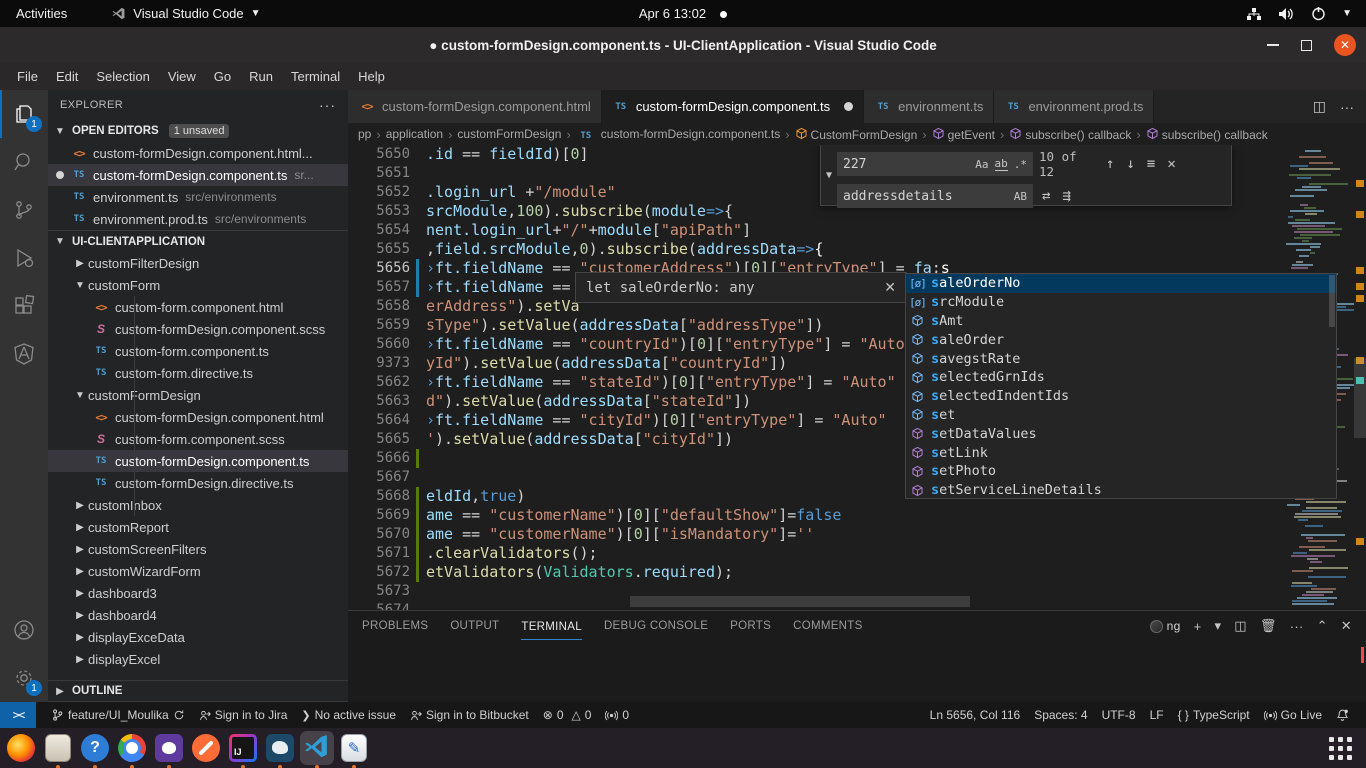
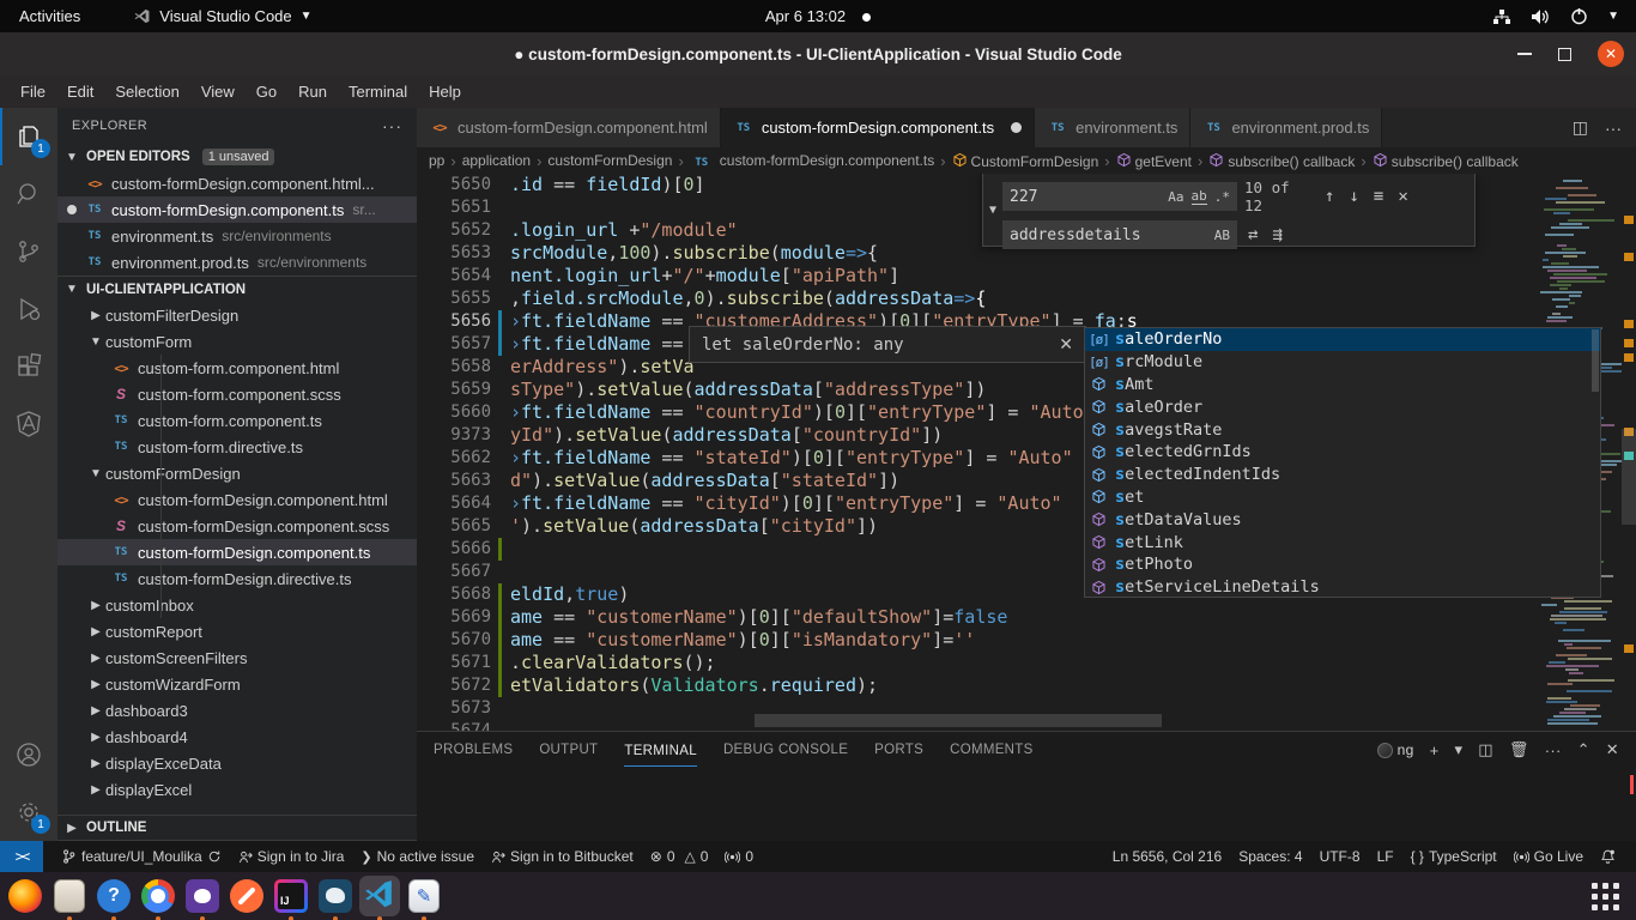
  Activities
  Visual Studio Code
  ▼
  Apr 6 13:02
  ▼
  ● custom-formDesign.component.ts - UI-ClientApplication - Visual Studio Code
  ✕
  File
  Edit
  Selection
  View
  Go
  Run
  Terminal
  Help
  1
  1
  EXPLORER
  ···
  ▼
  OPEN EDITORS
  1 unsaved
  <>
  custom-formDesign.component.html...
  TS
  custom-formDesign.component.ts
  sr...
  TS
  environment.ts
  src/environments
  TS
  environment.prod.ts
  src/environments
  ▼
  UI-CLIENTAPPLICATION
  ▶
  customFilterDesign
  ▼
  customForm
  <>
  custom-form.component.html
  S
- custom-formDesign.component.scss
+ custom-form.component.scss
  TS
  custom-form.component.ts
  TS
  custom-form.directive.ts
  ▼
  customormDesign
  <>
  custom-formDesign.component.html
  S
- custom-form.component.scss
+ custom-formDesign.component.scss
  TS
  custom-formDesign.component.ts
  TS
  custom-formDesign.directive.ts
  ▶
  customInbox
  ▶
  customReport
  ▶
  customScreenFilters
  ▶
  customWizardForm
  ▶
  dashboard3
  ▶
  dashboard4
  ▶
  displayExceData
  ▶
  displayExcel
  ▶
  OUTLINE
  <>
  custom-formDesign.component.html
  TS
  custom-formDesign.component.ts
  TS
  environment.ts
  TS
  environment.prod.ts
  ◫
  ···
  pp
  ›
  application
  ›
  customFormDesign
  ›
  TS custom-formDesign.component.ts
  ›
  CustomFormDesign
  ›
  getEvent
  ›
  subscribe() callback
  ›
  subscribe() callback
  5650
  .id == fieldId)[0]
  5651
  5652
  .login_url +"/module"
  5653
  srcModule,100).subscribe(module=>{
  5654
  nent.login_url+"/"+module["apiPath"]
  5655
  ,field.srcModule,0).subscribe(addressData=>{
  5656
  ›ft.fieldName == "customerAddress")[0]["entryType"] = fa;s
  5657
  ›ft.fieldName ==
  5658
  erAddress").setVa
  5659
  sType").setValue(addressData["addressType"])
  5660
  ›ft.fieldName == "countryId")[0]["entryType"] = "Auto
  9373
  yId").setValue(addressData["countryId"])
  5662
  ›ft.fieldName == "stateId")[0]["entryType"] = "Auto"
  5663
  d").setValue(addressData["stateId"])
  5664
  ›ft.fieldName == "cityId")[0]["entryType"] = "Auto"
  5665
  ').setValue(addressData["cityId"])
  5666
  5667
  5668
  eldId,true)
  5669
  ame == "customerName")[0]["defaultShow"]=false
  5670
  ame == "customerName")[0]["isMandatory"]=''
  5671
  .clearValidators();
  5672
  etValidators(Validators.required);
  5673
  ▼
  227
  Aa
  ab
  .*
  10 of 12
  ↑
  ↓
  ≡
  ✕
  addressdetails
  AB
  ⇄
  ⇶
  let saleOrderNo: any
  ✕
  [ø]
  saleOrderNo
  [ø]
  srcModule
  sAmt
  saleOrder
  savegstRate
  selectedGrnIds
  selectedIndentIds
  set
  setDataValues
  setLink
  setPhoto
  setServiceLineDetails
  PROBLEMS
  OUTPUT
  TERMINAL
  DEBUG CONSOLE
  PORTS
  COMMENTS
  ng
  +
  ▾
  ◫
  🗑
  ···
  ⌃
  ✕
  ><
  feature/UI_Moulika
  Sign in to Jira
  ❯
  No active issue
  Sign in to Bitbucket
  ⊗
  0
  △
  0
  0
- Ln 5656, Col 116
+ Ln 5656, Col 216
  Spaces: 4
  UTF-8
  LF
  { }
  TypeScript
  Go Live
  ?
  ✎
